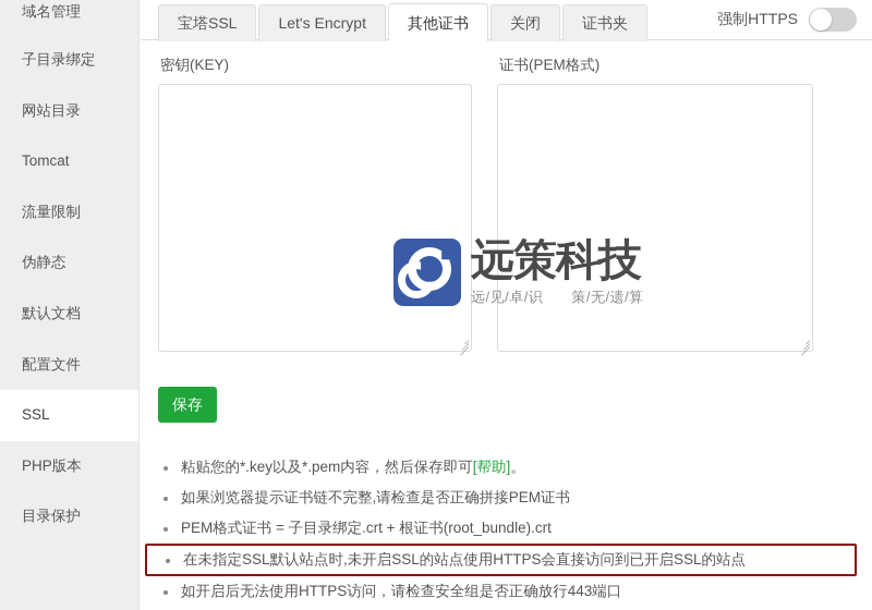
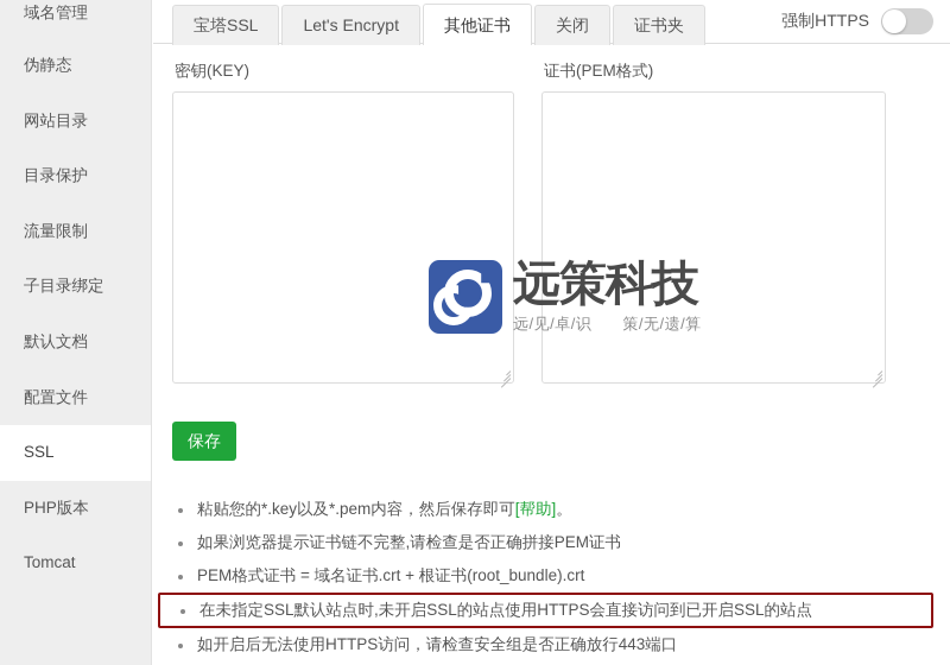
  域名管理
- 子目录绑定
+ 伪静态
  网站目录
- Tomcat
+ 目录保护
  流量限制
- 伪静态
+ 子目录绑定
  默认文档
  配置文件
  SSL
  PHP版本
- 目录保护
+ Tomcat
  宝塔SSL
  Let's Encrypt
  其他证书
  关闭
  证书夹
  强制HTTPS
  密钥(KEY)
  证书(PEM格式)
  远策科技
  远/见/卓/识
  策/无/遗/算
  保存
  粘贴您的*.key以及*.pem内容，然后保存即可[帮助]。
  如果浏览器提示证书链不完整,请检查是否正确拼接PEM证书
- PEM格式证书 = 子目录绑定.crt + 根证书(root_bundle).crt
+ PEM格式证书 = 域名证书.crt + 根证书(root_bundle).crt
  在未指定SSL默认站点时,未开启SSL的站点使用HTTPS会直接访问到已开启SSL的站点
  如开启后无法使用HTTPS访问，请检查安全组是否正确放行443端口
